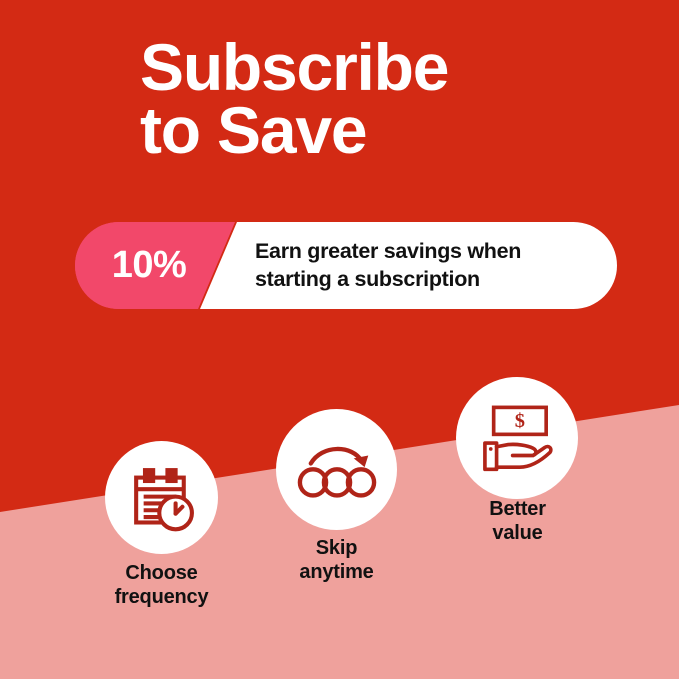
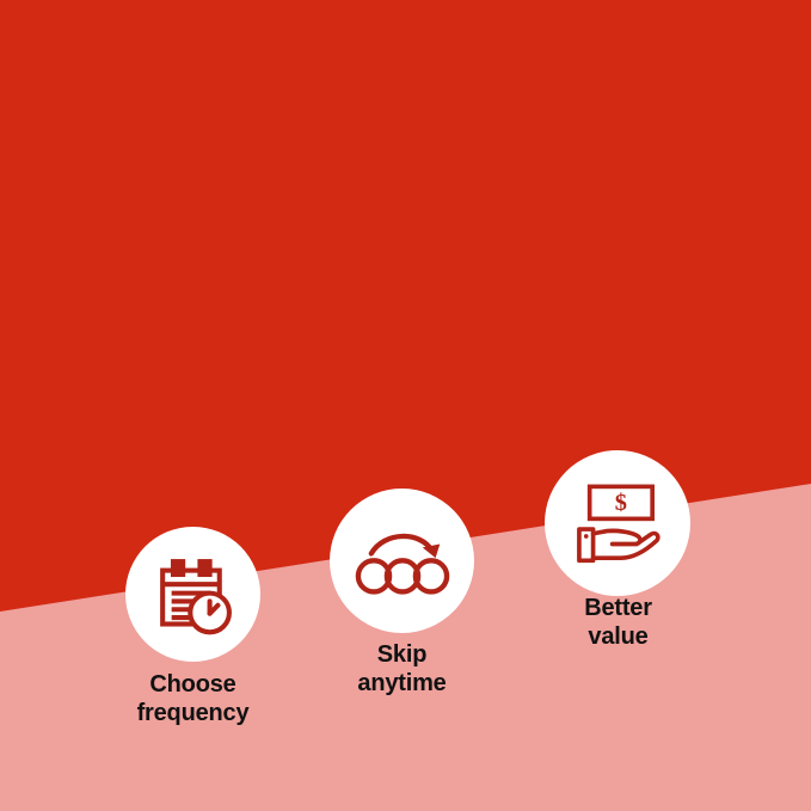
- Subscribe
- to Save
- 10%
- Earn greater savings when
- starting a subscription
  Choose
  frequency
  Skip
  anytime
  $
  Better
  value
